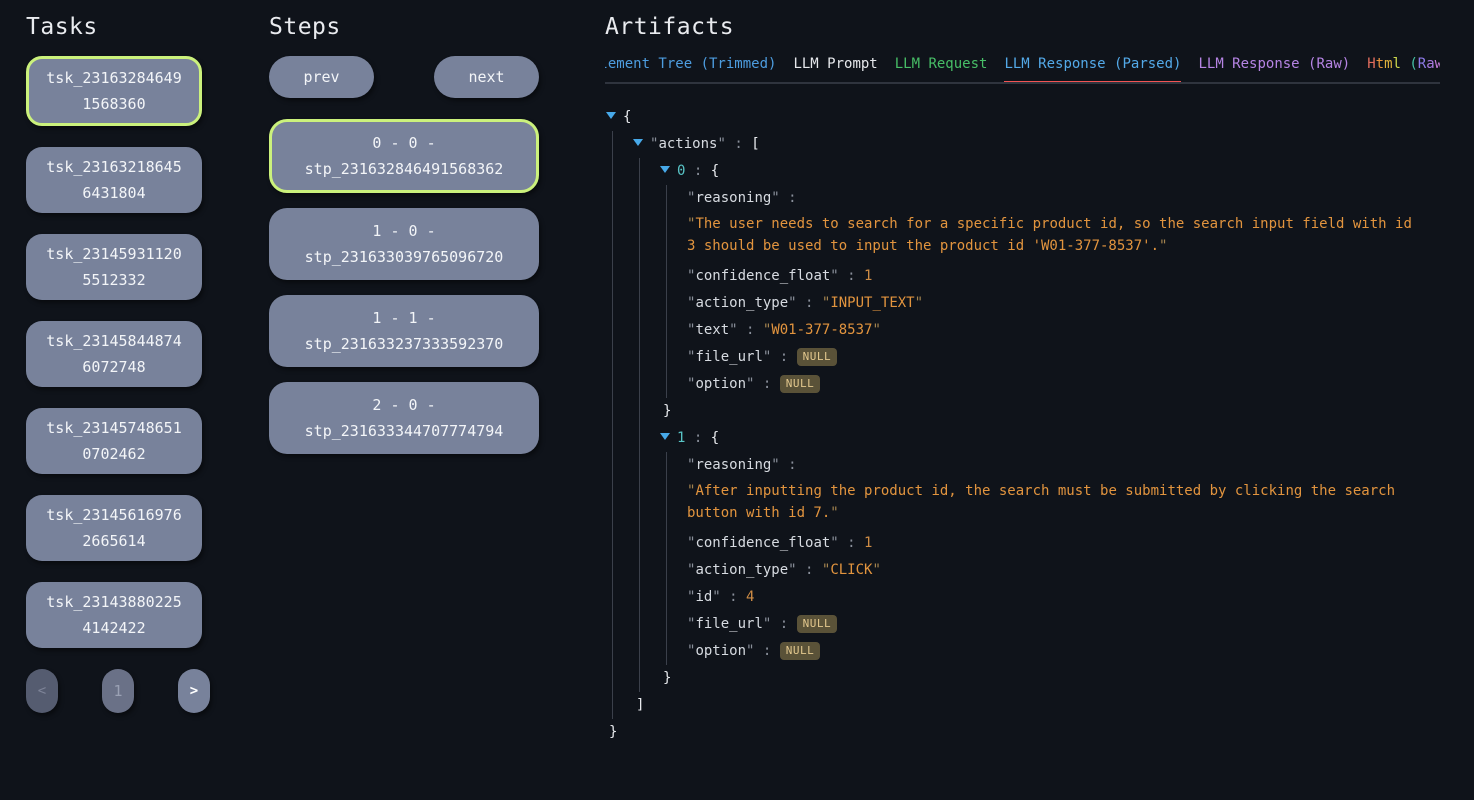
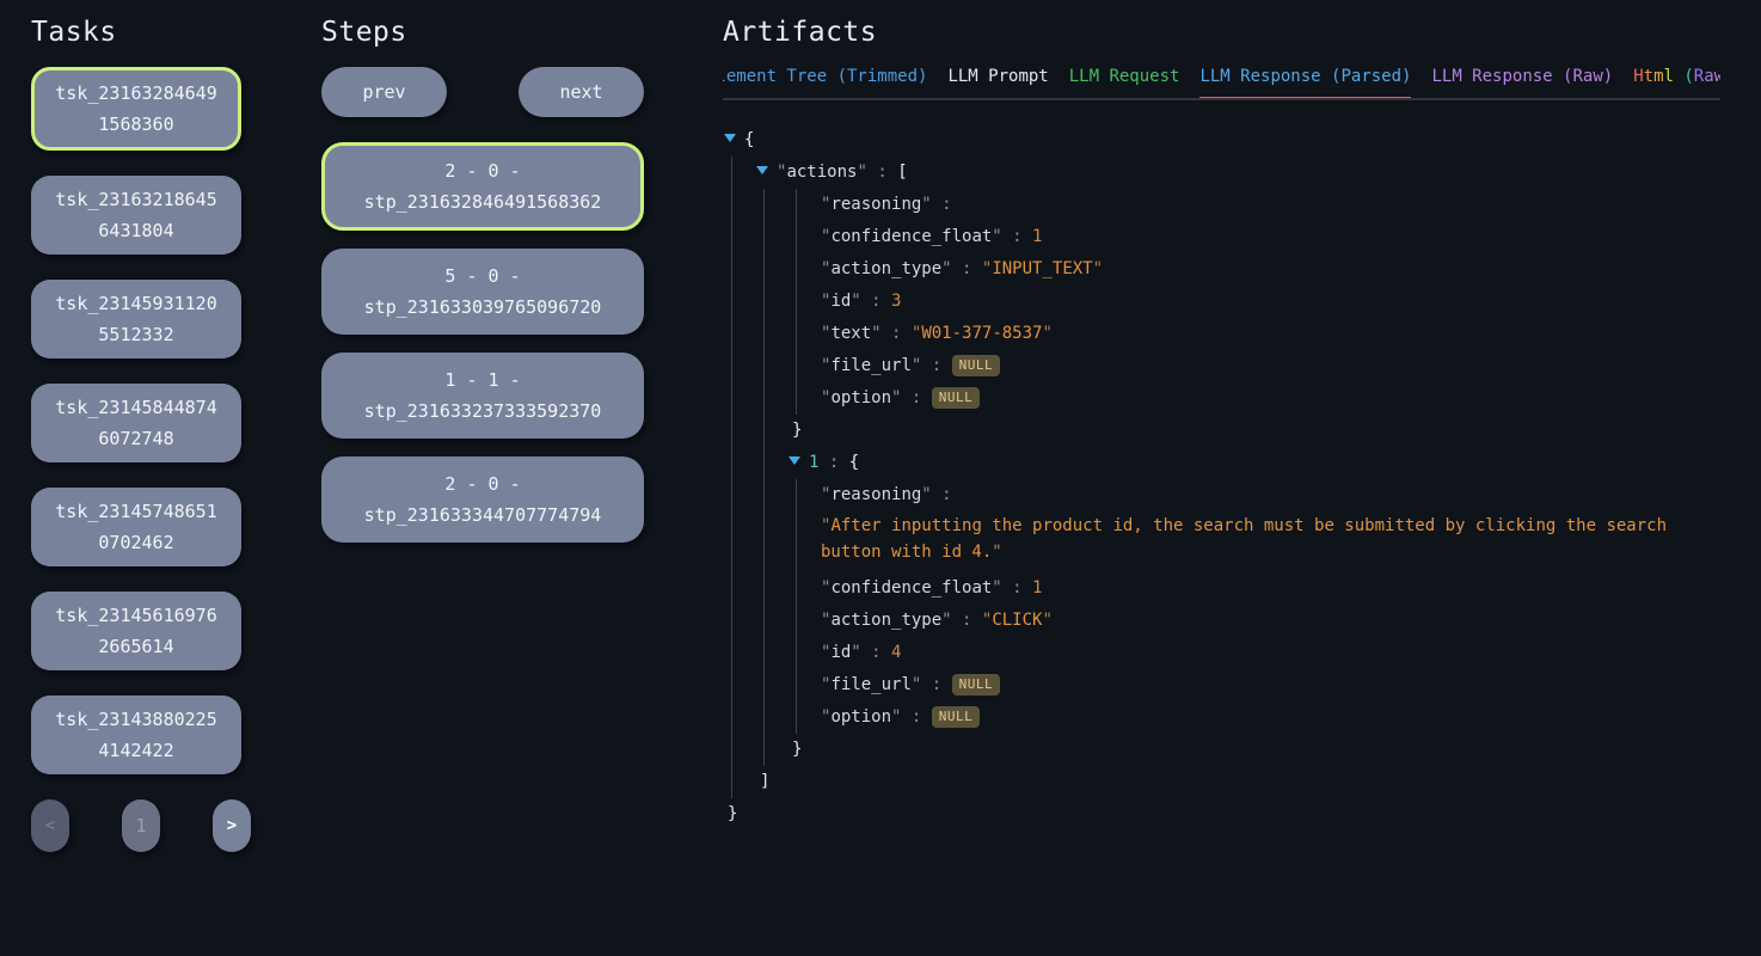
  Tasks
  tsk_231632846491568360
  tsk_231632186456431804
  tsk_231459311205512332
  tsk_231458448746072748
  tsk_231457486510702462
  tsk_231456169762665614
  tsk_231438802254142422
  <
  1
  >
  Steps
  prev
  next
- 0 - 0 - stp_231632846491568362
+ 2 - 0 - stp_231632846491568362
- 1 - 0 - stp_231633039765096720
+ 5 - 0 - stp_231633039765096720
  1 - 1 - stp_231633237333592370
  2 - 0 - stp_231633344707774794
  Artifacts
  ement Tree (Trimmed)
  LLM Prompt
  LLM Request
  LLM Response (Parsed)
  LLM Response (Raw)
  Html (Raw
  {
  "actions" : [
- 0 : {
  "reasoning" :
- "The user needs to search for a specific product id, so the search input field with id 3 should be used to input the product id 'W01-377-8537'."
  "confidence_float" : 1
  "action_type" : "INPUT_TEXT"
+ "id" : 3
  "text" : "W01-377-8537"
  "file_url" : NULL
  "option" : NULL
  }
  1 : {
  "reasoning" :
- "After inputting the product id, the search must be submitted by clicking the search button with id 7."
+ "After inputting the product id, the search must be submitted by clicking the search button with id 4."
  "confidence_float" : 1
  "action_type" : "CLICK"
  "id" : 4
  "file_url" : NULL
  "option" : NULL
  }
  ]
  }
